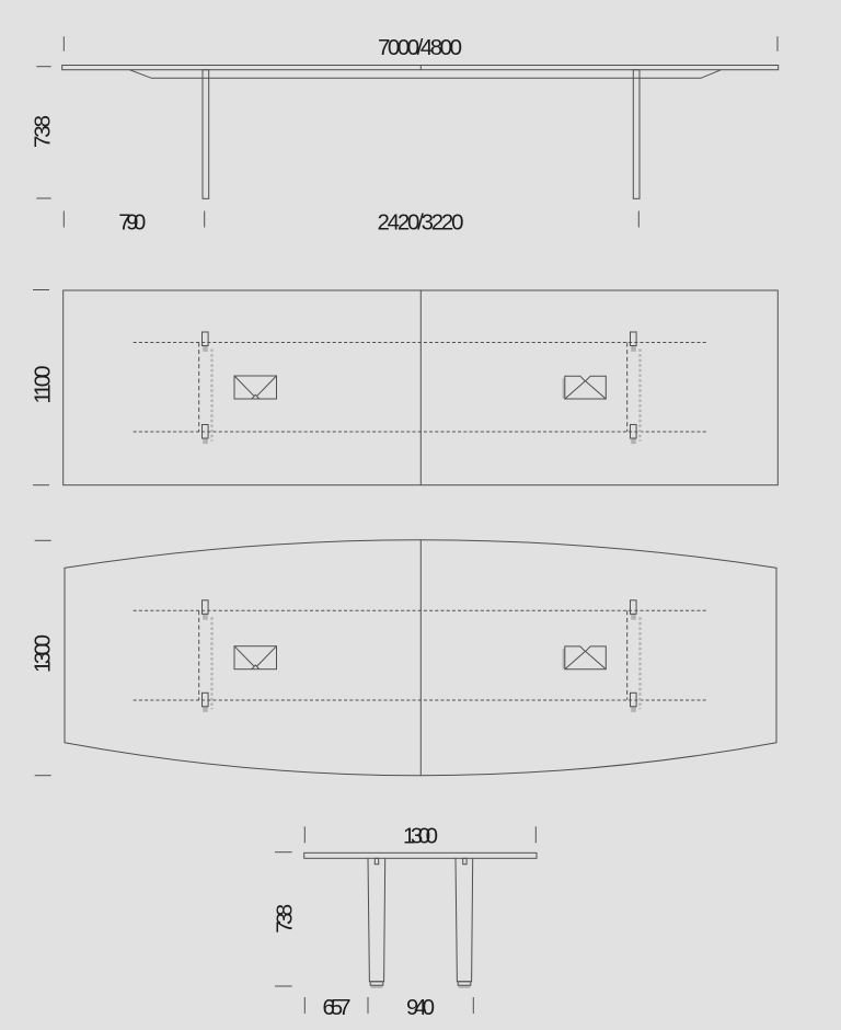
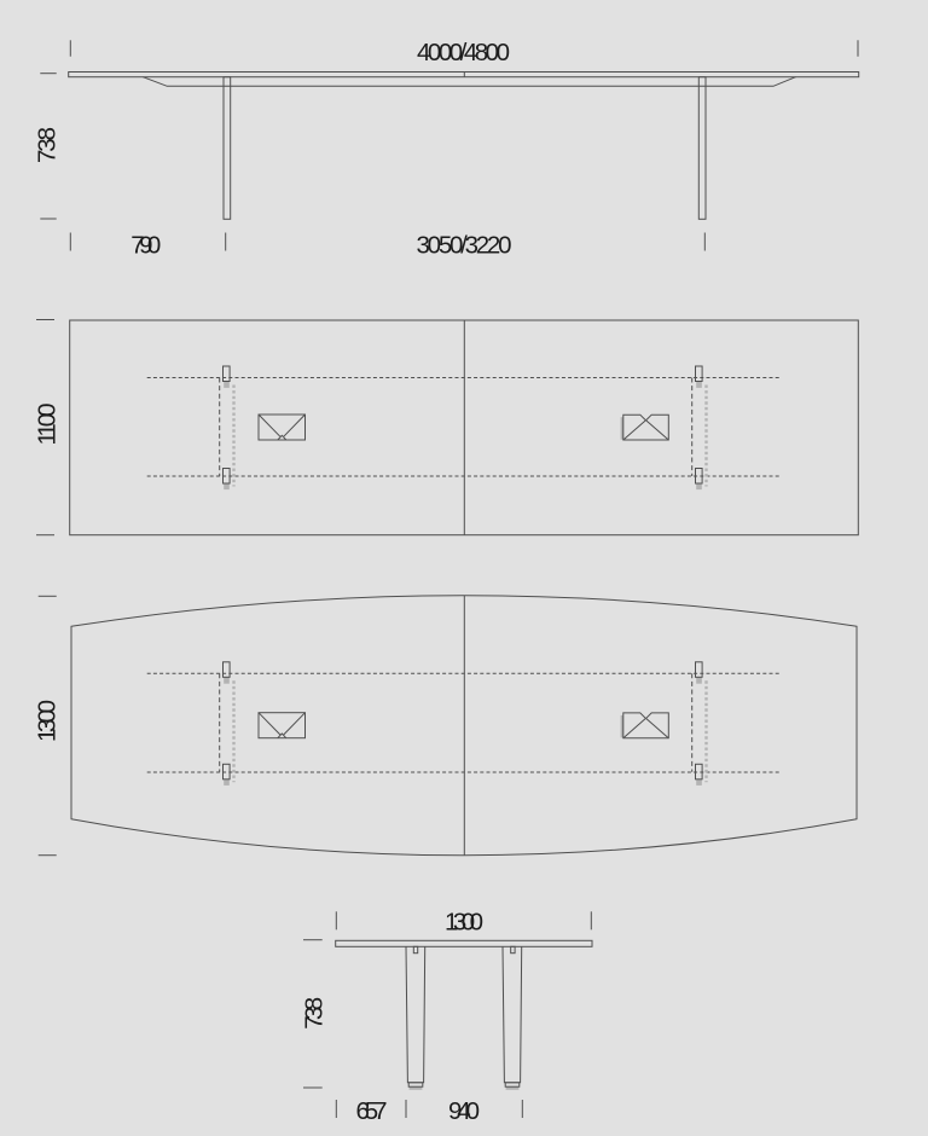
- 7000/4800
+ 4000/4800
  790
- 2420/3220
+ 3050/3220
  1300
  657
  940
